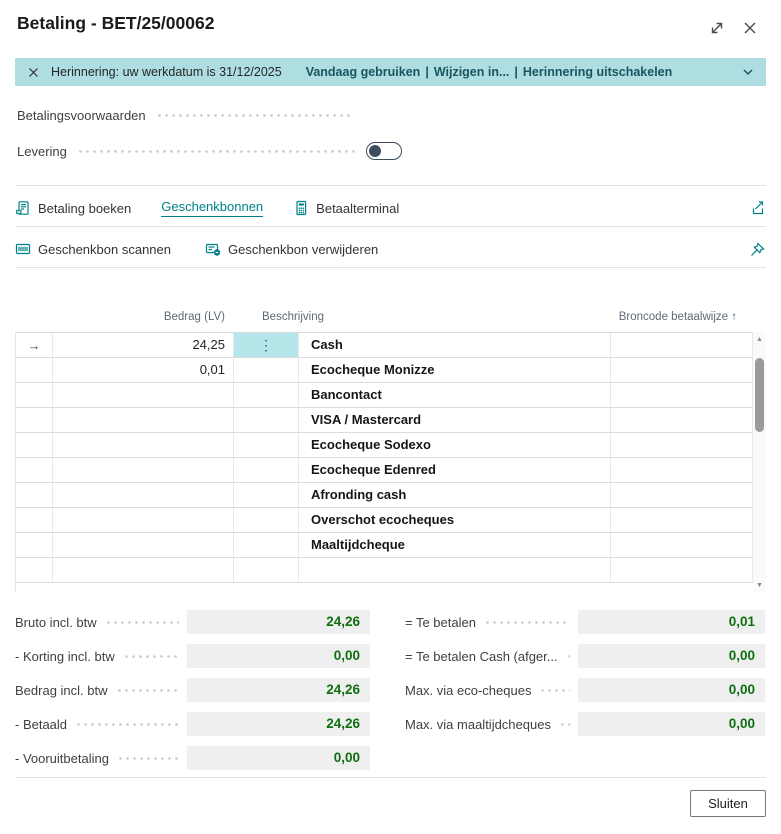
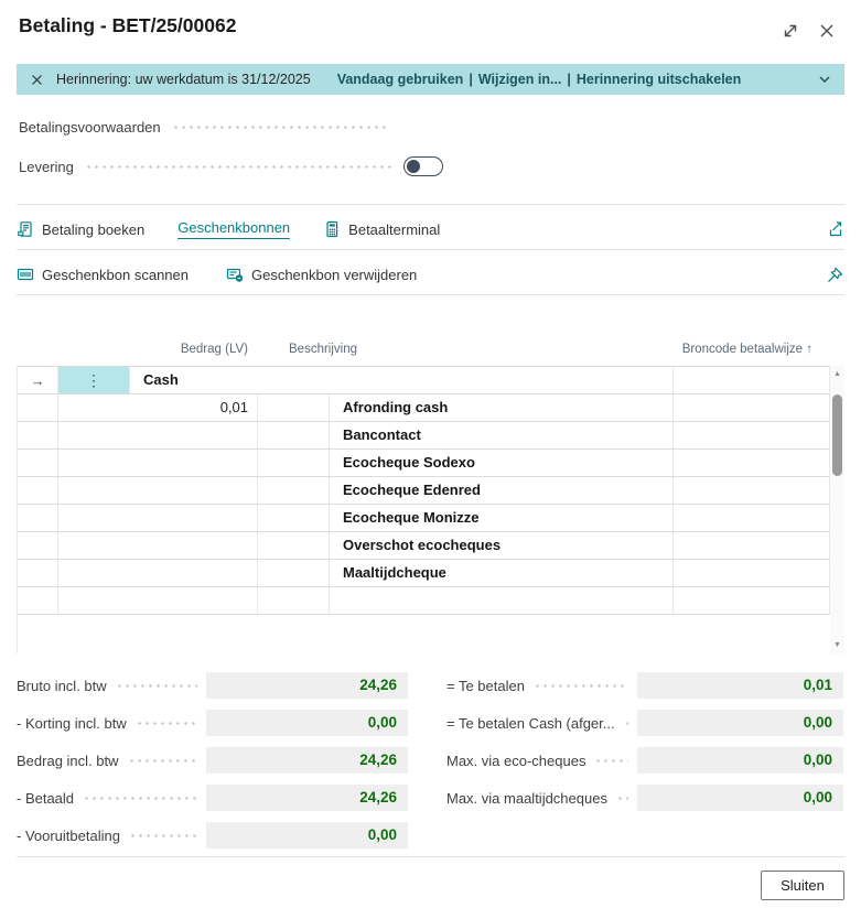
  Betaling - BET/25/00062
  Herinnering: uw werkdatum is 31/12/2025
  Vandaag gebruiken | Wijzigen in... | Herinnering uitschakelen
  Betalingsvoorwaarden
  Levering
  Betaling boeken
  Geschenkbonnen
  Betaalterminal
  Geschenkbon scannen
  Geschenkbon verwijderen
  Bedrag (LV)
  Beschrijving
  Broncode betaalwijze ↑
  →
- 24,25
  ⋮
  Cash
  0,01
- Ecocheque Monizze
+ Afronding cash
  Bancontact
- VISA / Mastercard
  Ecocheque Sodexo
  Ecocheque Edenred
- Afronding cash
+ Ecocheque Monizze
  Overschot ecocheques
  Maaltijdcheque
  Bruto incl. btw
  24,26
  - Korting incl. btw
  0,00
  Bedrag incl. btw
  24,26
  - Betaald
  24,26
  - Vooruitbetaling
  0,00
  = Te betalen
  0,01
  = Te betalen Cash (afger...
  0,00
  Max. via eco-cheques
  0,00
  Max. via maaltijdcheques
  0,00
  Sluiten
